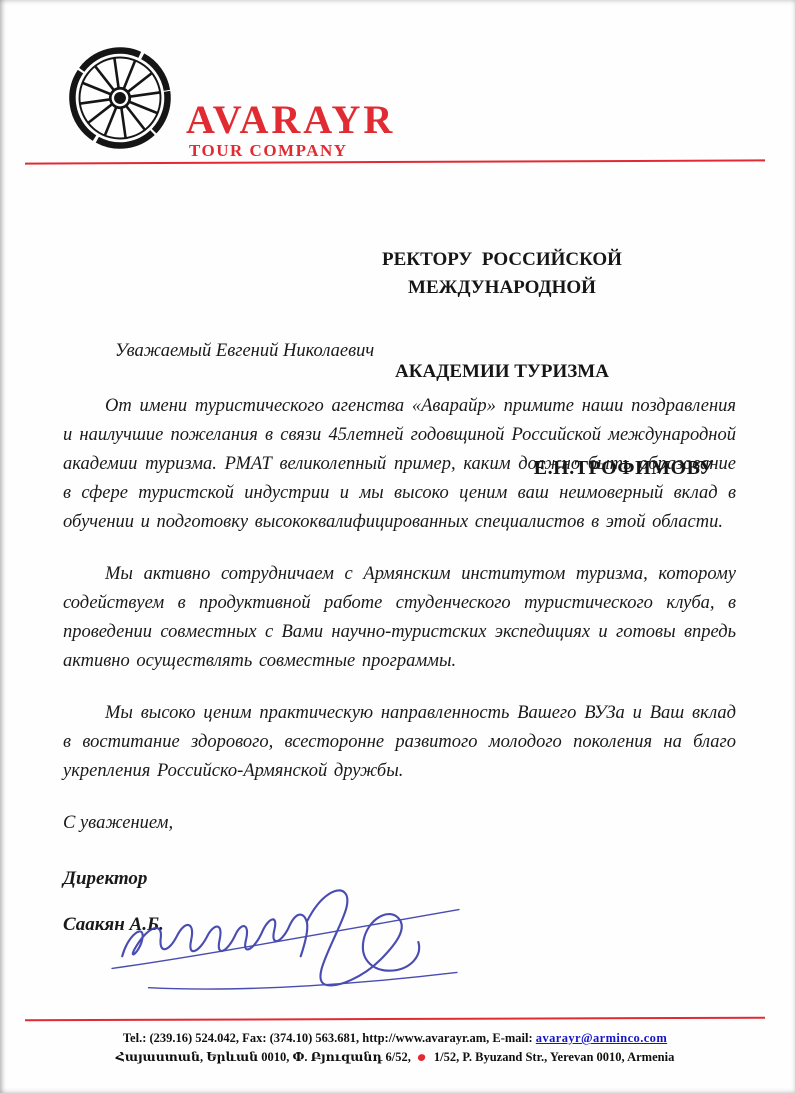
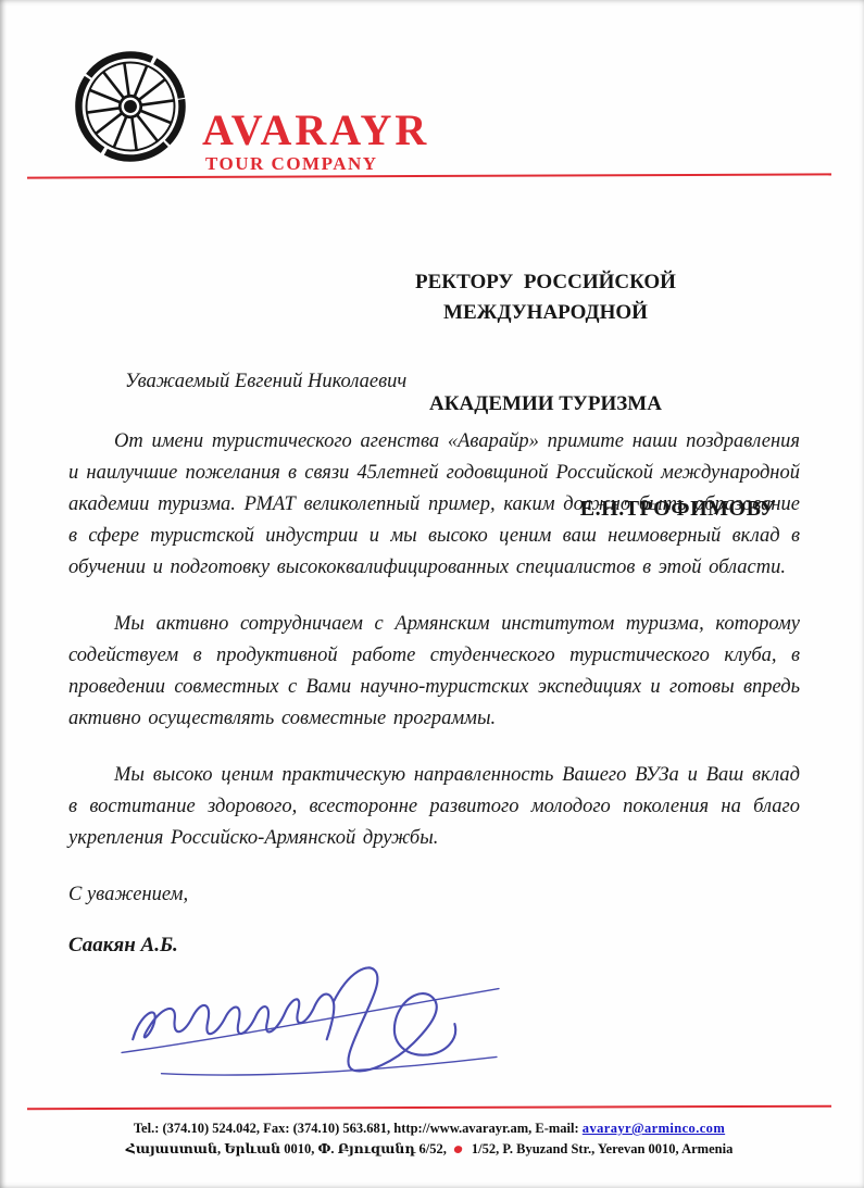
  AVARAYR
  TOUR COMPANY
  РЕКТОРУ РОССИЙСКОЙ МЕЖДУНАРОДНОЙ
  АКАДЕМИИ ТУРИЗМА
  Е.Н.ТРОФИМОВУ
  Уважаемый Евгений Николаевич
  От имени туристического агенства «Аварайр» примите наши поздравления и наилучшие пожелания в связи 45летней годовщиной Российской международной академии туризма. РМАТ великолепный пример, каким должно быть образование в сфере туристской индустрии и мы высоко ценим ваш неимоверный вклад в обучении и подготовку высококвалифицированных специалистов в этой области.
  Мы активно сотрудничаем с Армянским институтом туризма, которому содействуем в продуктивной работе студенческого туристического клуба, в проведении совместных с Вами научно-туристских экспедициях и готовы впредь активно осуществлять совместные программы.
  Мы высоко ценим практическую направленность Вашего ВУЗа и Ваш вклад в воститание здорового, всесторонне развитого молодого поколения на благо укрепления Российско-Армянской дружбы.
  С уважением,
- Директор
  Саакян А.Б.
- Tel.: (239.16) 524.042, Fax: (374.10) 563.681, http://www.avarayr.am, E-mail: avarayr@arminco.com
+ Tel.: (374.10) 524.042, Fax: (374.10) 563.681, http://www.avarayr.am, E-mail: avarayr@arminco.com
  Հայաստան, Երևան 0010, Փ. Բյուզանդ 6/52, 1/52, P. Byuzand Str., Yerevan 0010, Armenia
